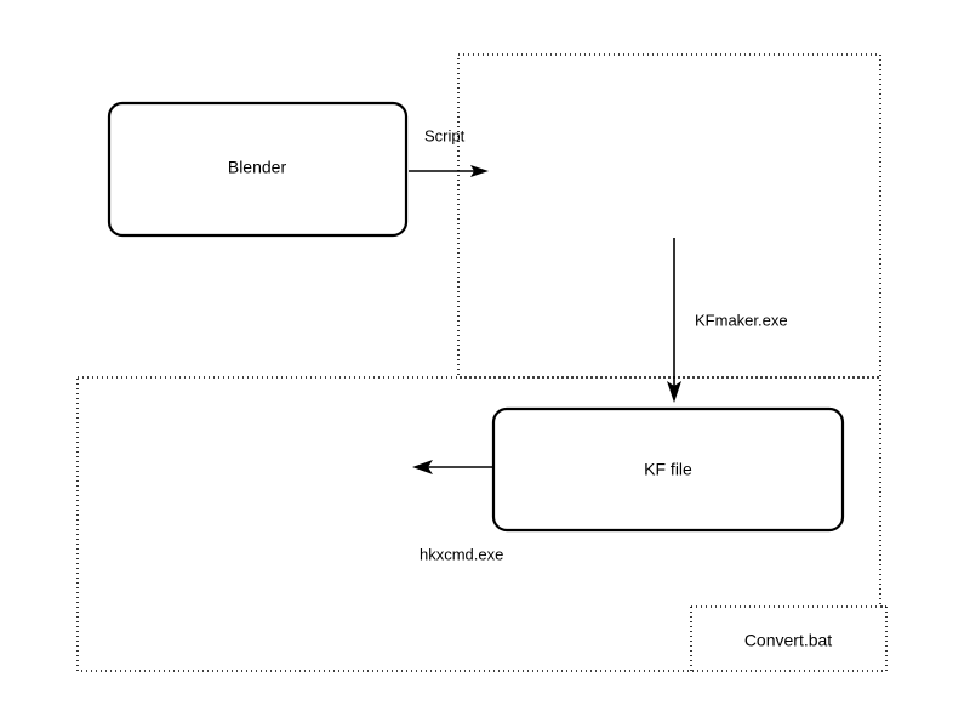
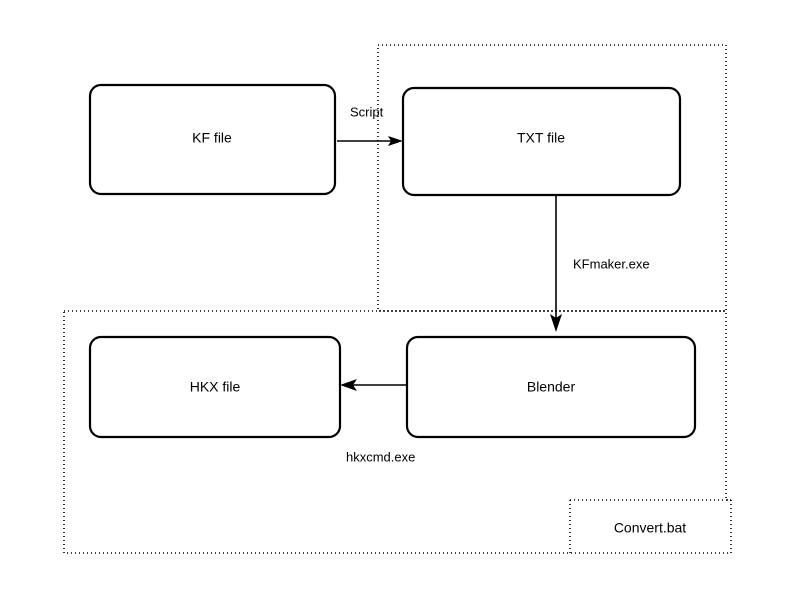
  Convert.bat
- Blender
+ KF file
+ TXT file
+ HKX file
- KF file
+ Blender
  Script
  KFmaker.exe
  hkxcmd.exe
